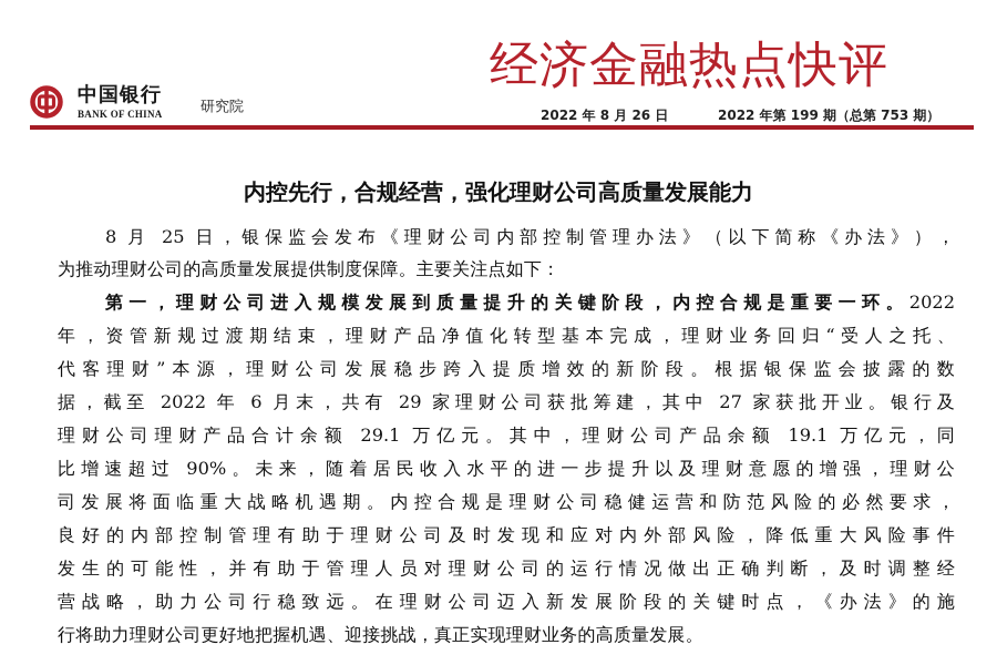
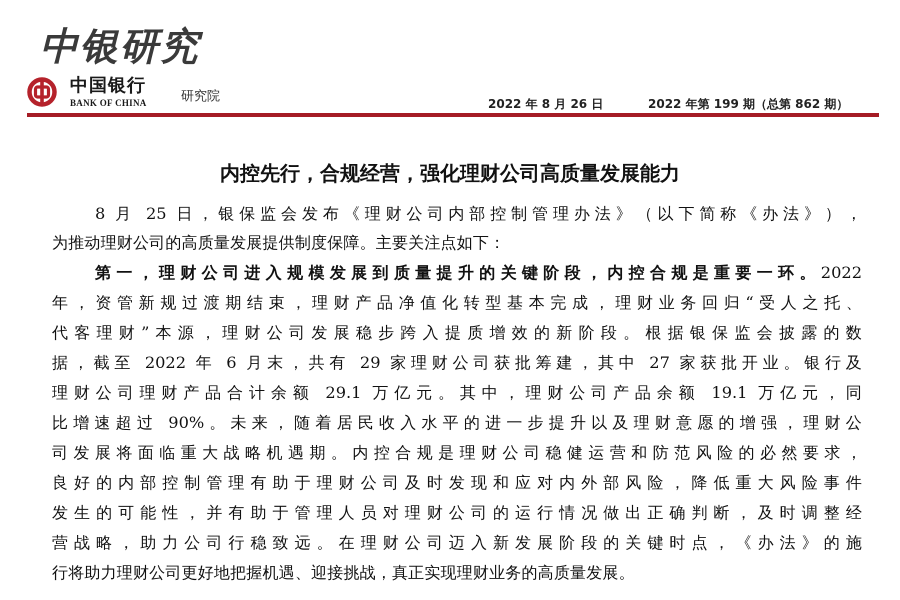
+ 中银研究
  中国银行
  BANK OF CHINA
  研究院
- 经济金融热点快评
  2022 年 8 月 26 日
- 2022 年第 199 期（总第 753 期）
+ 2022 年第 199 期（总第 862 期）
  内控先行，合规经营，强化理财公司高质量发展能力
  8 月 25 日，银保监会发布《理财公司内部控制管理办法》（以下简称《办法》），
  为推动理财公司的高质量发展提供制度保障。主要关注点如下：
  第一，理财公司进入规模发展到质量提升的关键阶段，内控合规是重要一环。2022
  年，资管新规过渡期结束，理财产品净值化转型基本完成，理财业务回归“受人之托、
  代客理财”本源，理财公司发展稳步跨入提质增效的新阶段。根据银保监会披露的数
  据，截至 2022 年 6 月末，共有 29 家理财公司获批筹建，其中 27 家获批开业。银行及
  理财公司理财产品合计余额 29.1 万亿元。其中，理财公司产品余额 19.1 万亿元，同
  比增速超过 90%。未来，随着居民收入水平的进一步提升以及理财意愿的增强，理财公
  司发展将面临重大战略机遇期。内控合规是理财公司稳健运营和防范风险的必然要求，
  良好的内部控制管理有助于理财公司及时发现和应对内外部风险，降低重大风险事件
  发生的可能性，并有助于管理人员对理财公司的运行情况做出正确判断，及时调整经
  营战略，助力公司行稳致远。在理财公司迈入新发展阶段的关键时点，《办法》的施
  行将助力理财公司更好地把握机遇、迎接挑战，真正实现理财业务的高质量发展。
